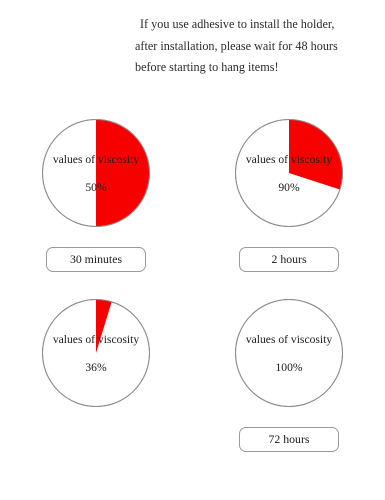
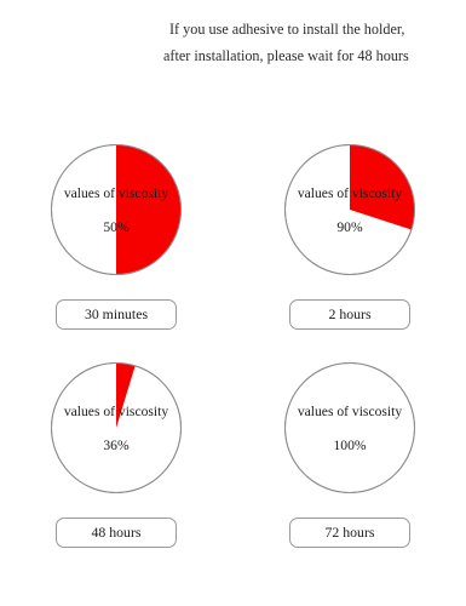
  If you use adhesive to install the holder,
  after installation, please wait for 48 hours
- before starting to hang items!
  values of viscosity
  50%
  30 minutes
  values of viscosity
  90%
  2 hours
  values of viscosity
  36%
+ 48 hours
  values of viscosity
  100%
  72 hours
